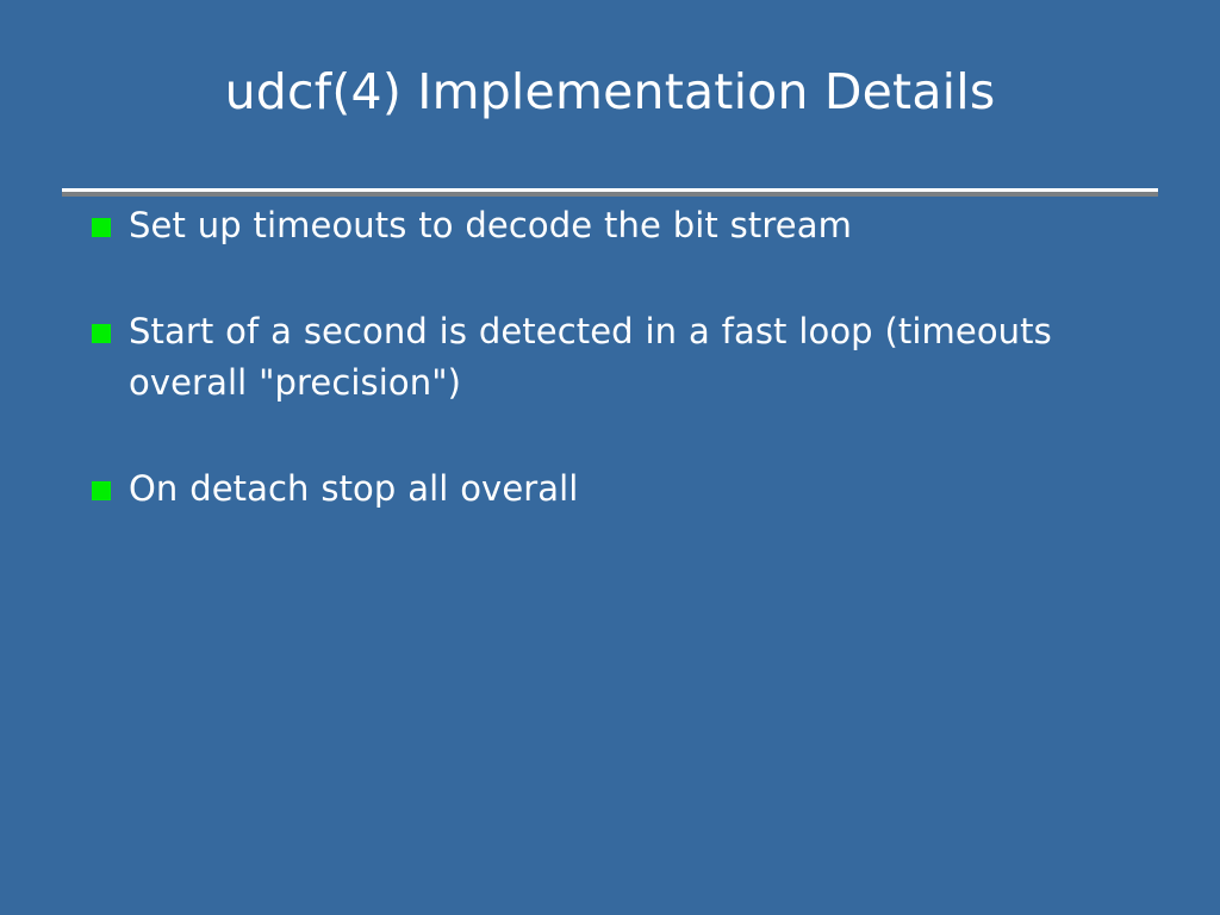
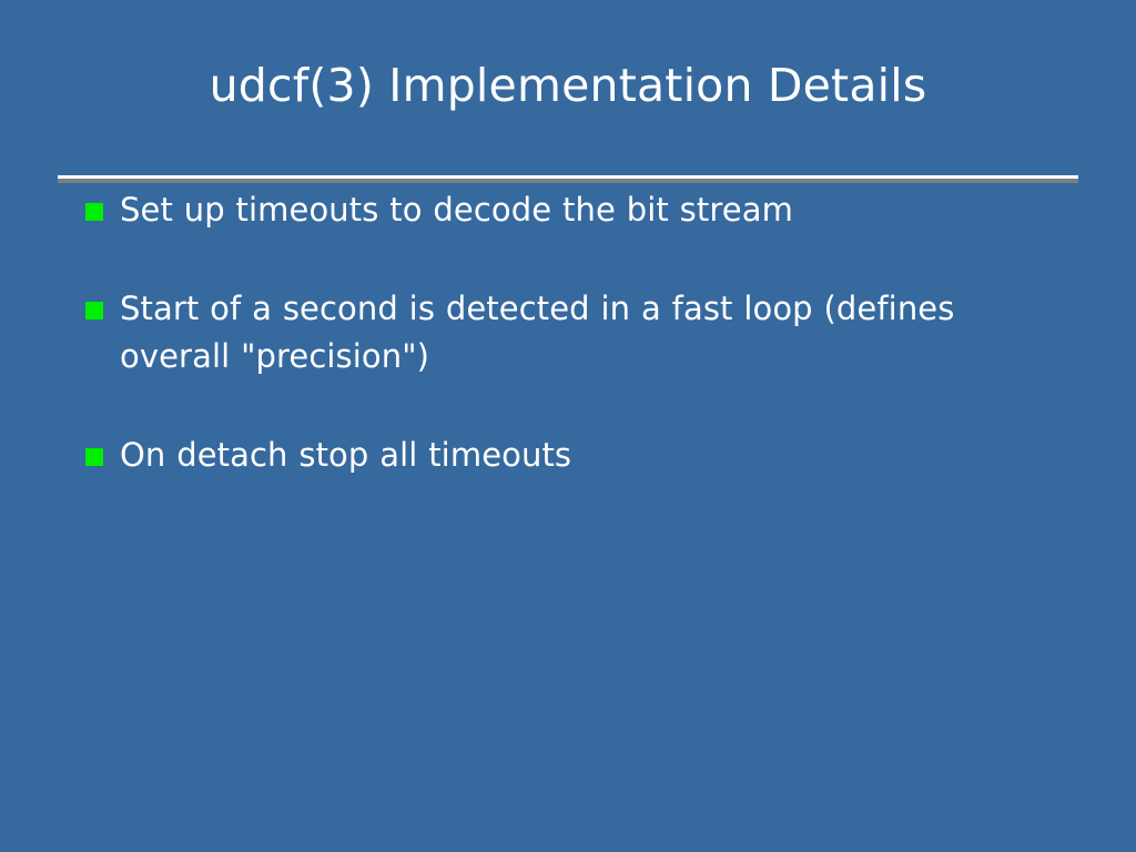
- udcf(4) Implementation Details
+ udcf(3) Implementation Details
  Set up timeouts to decode the bit stream
- Start of a second is detected in a fast loop (timeouts overall "precision")
+ Start of a second is detected in a fast loop (defines overall "precision")
- On detach stop all overall
+ On detach stop all timeouts
